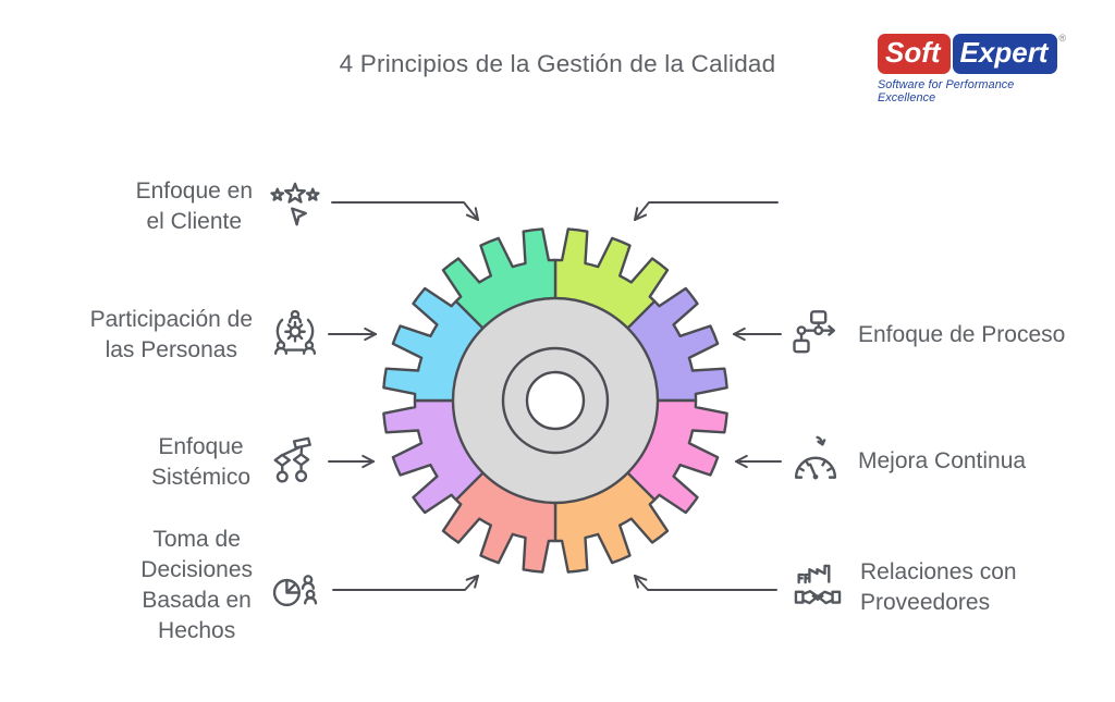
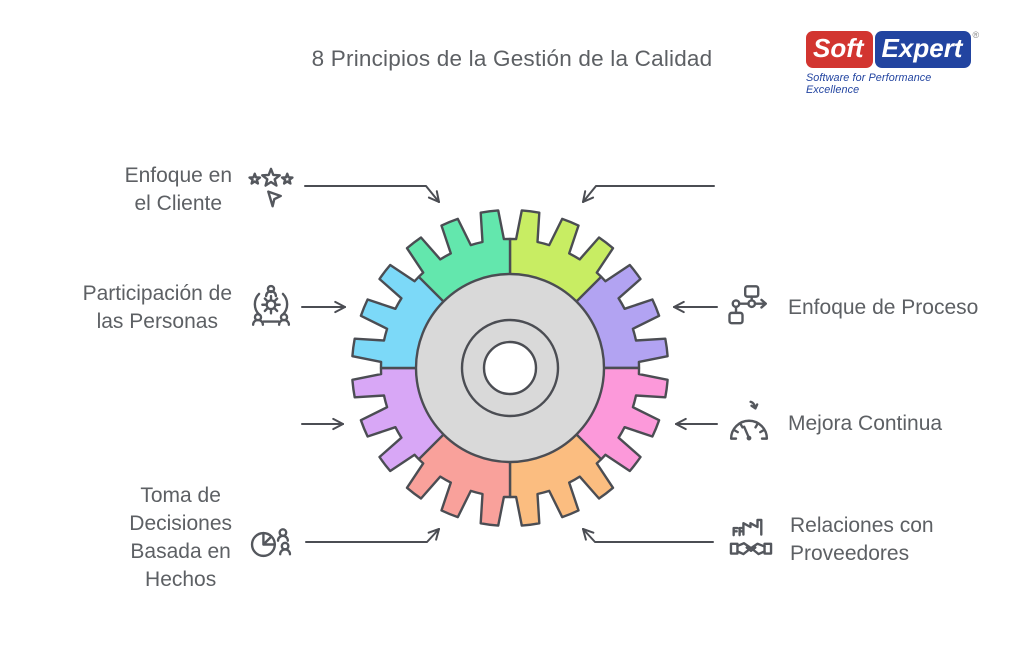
- 4 Principios de la Gestión de la Calidad
+ 8 Principios de la Gestión de la Calidad
  Soft
  Expert
  ®
  Software for Performance Excellence
  Enfoque en
  el Cliente
  Participación de
  las Personas
- Enfoque
- Sistémico
  Toma de
  Decisiones
  Basada en
  Hechos
  Enfoque de Proceso
  Mejora Continua
  Relaciones con
  Proveedores
